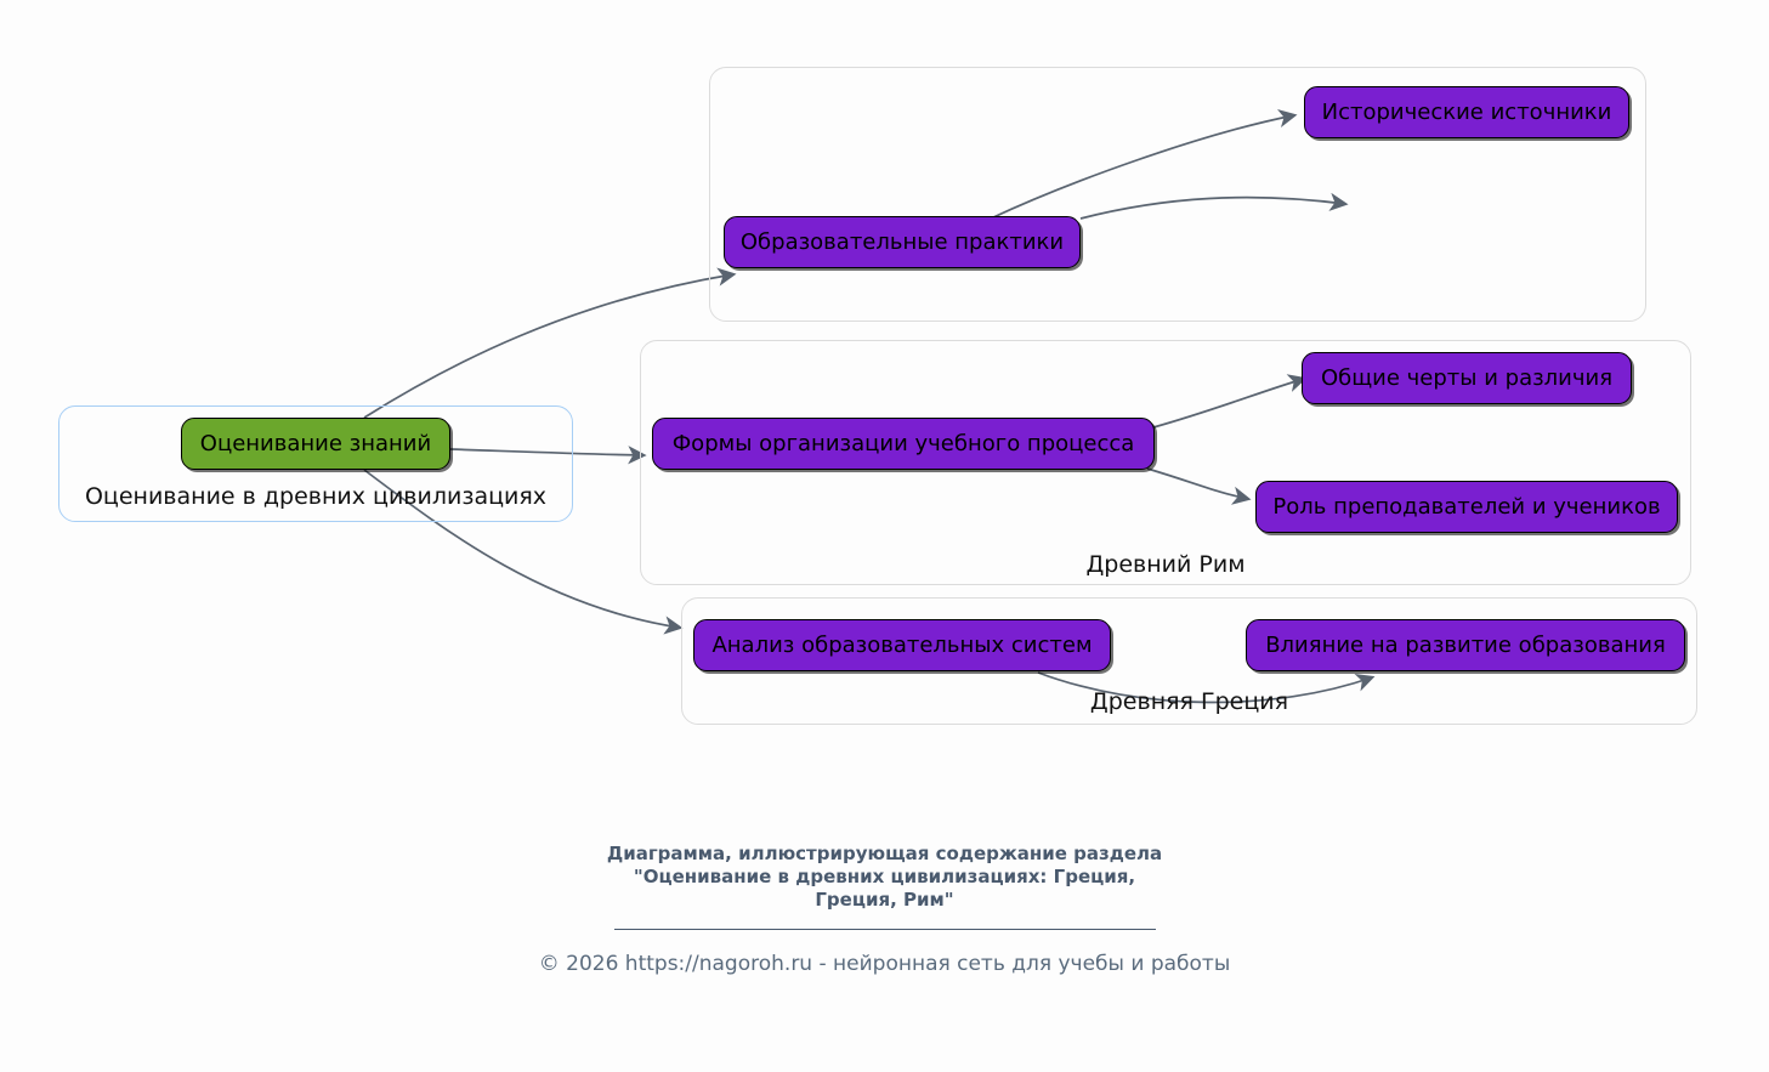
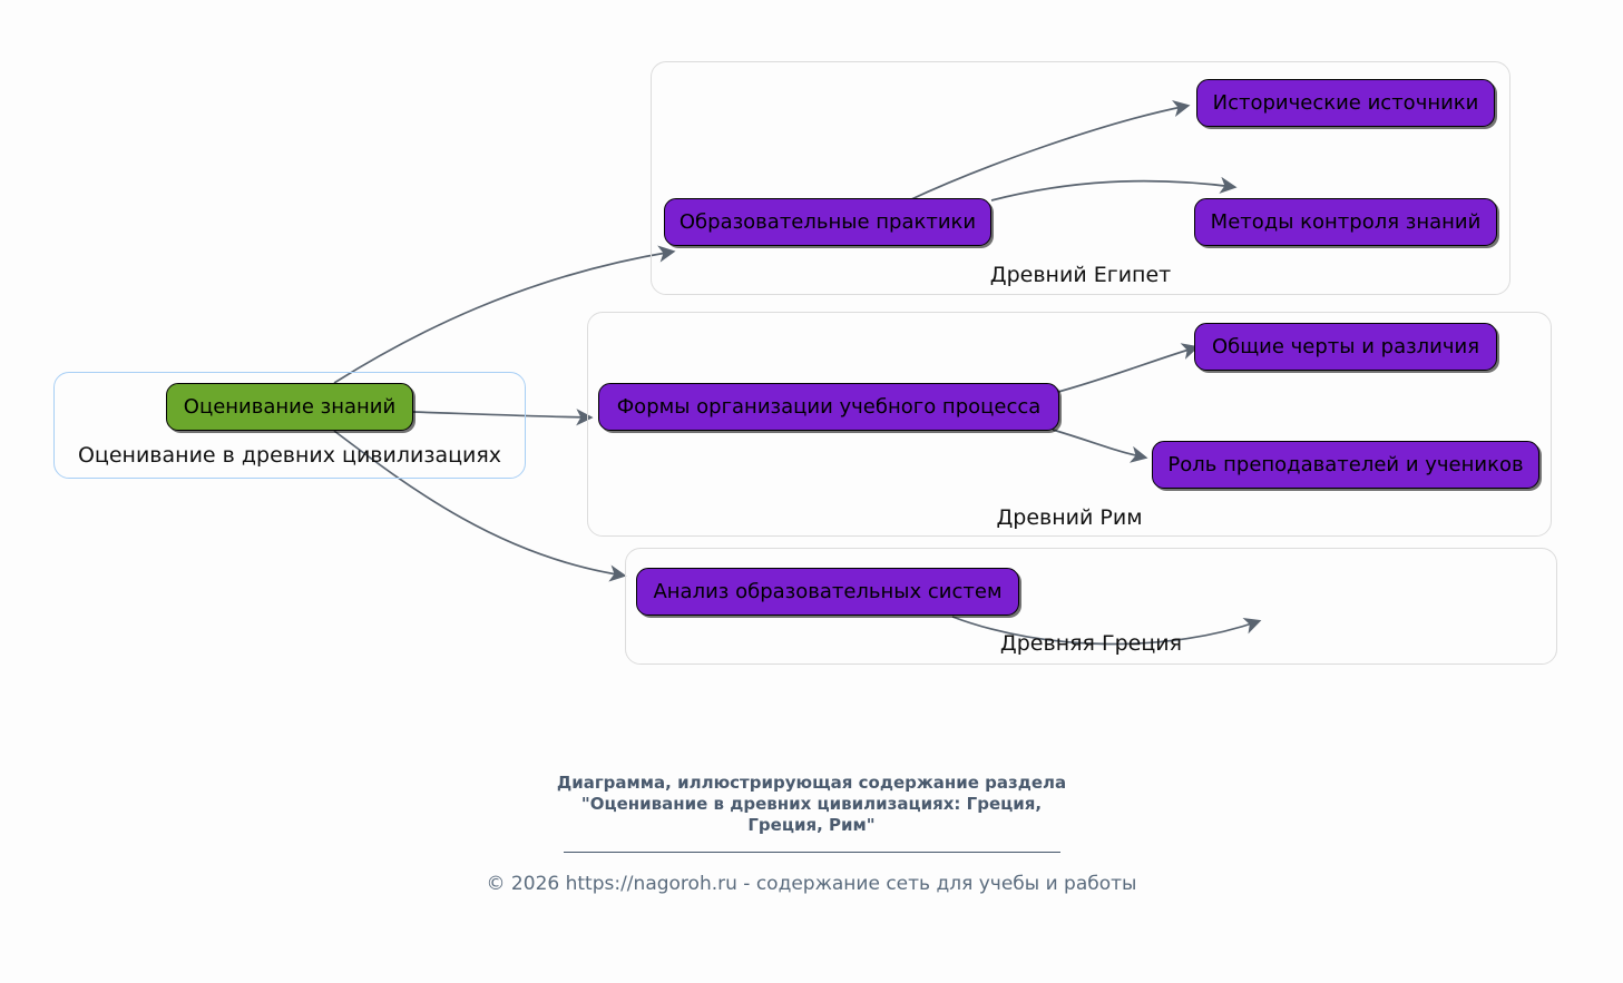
  Оценивание в древних цивилизациях
  Оценивание знаний
+ Древний Египет
  Образовательные практики
  Исторические источники
+ Методы контроля знаний
  Древний Рим
  Формы организации учебного процесса
  Общие черты и различия
  Роль преподавателей и учеников
  Древняя Греция
  Анализ образовательных систем
- Влияние на развитие образования
  Диаграмма, иллюстрирующая содержание раздела
  "Оценивание в древних цивилизациях: Греция,
  Греция, Рим"
- © 2026 https://nagoroh.ru - нейронная сеть для учебы и работы
+ © 2026 https://nagoroh.ru - содержание сеть для учебы и работы
